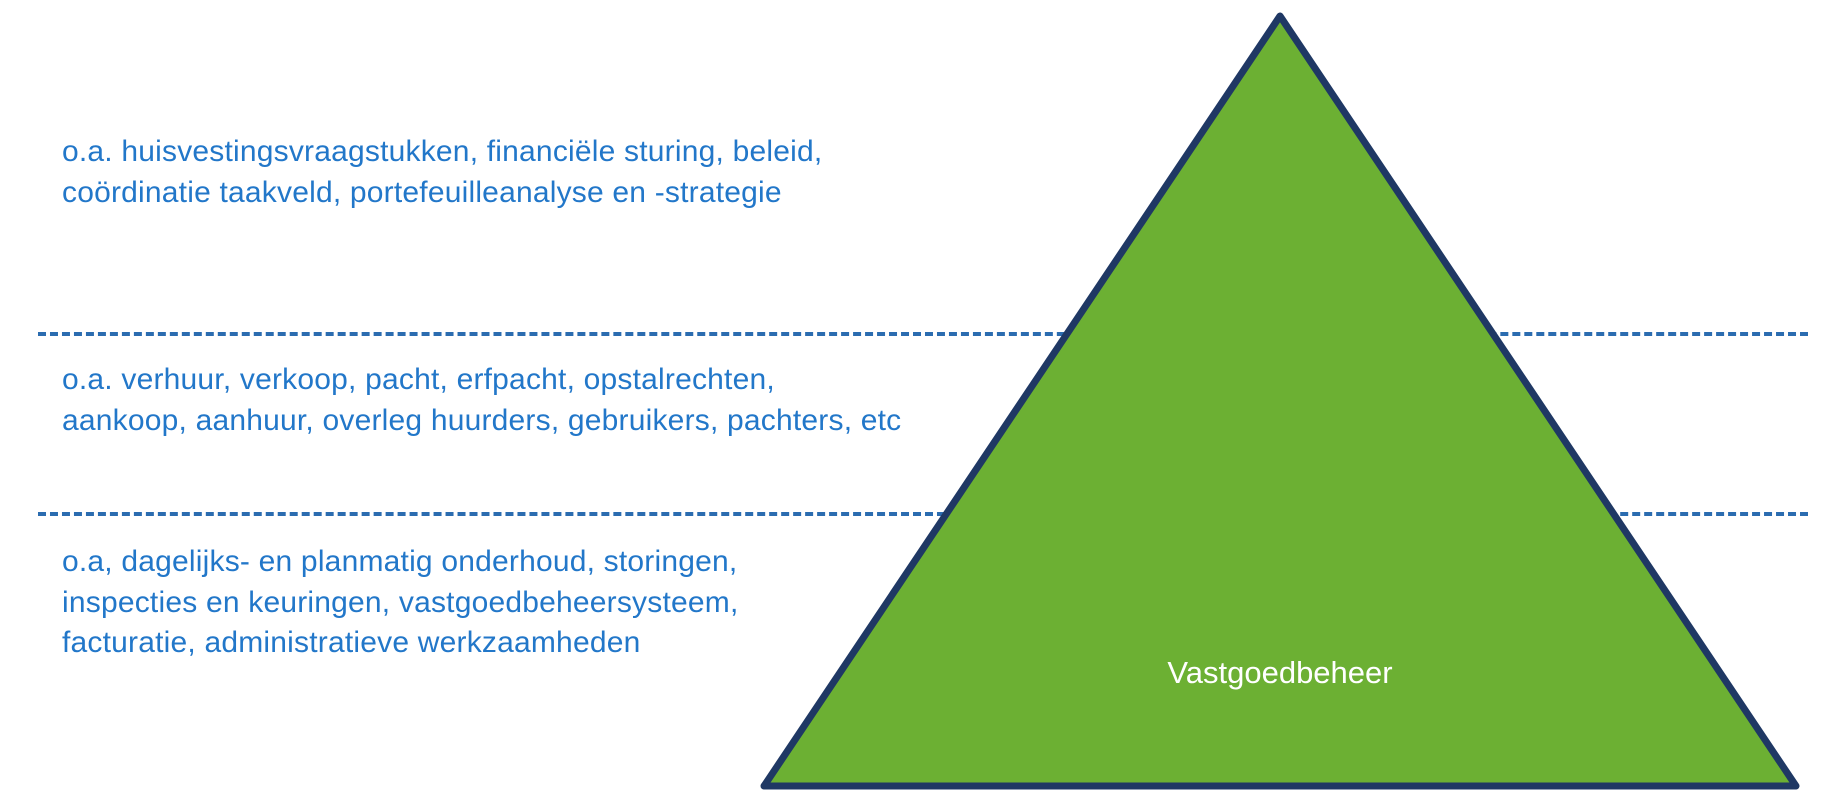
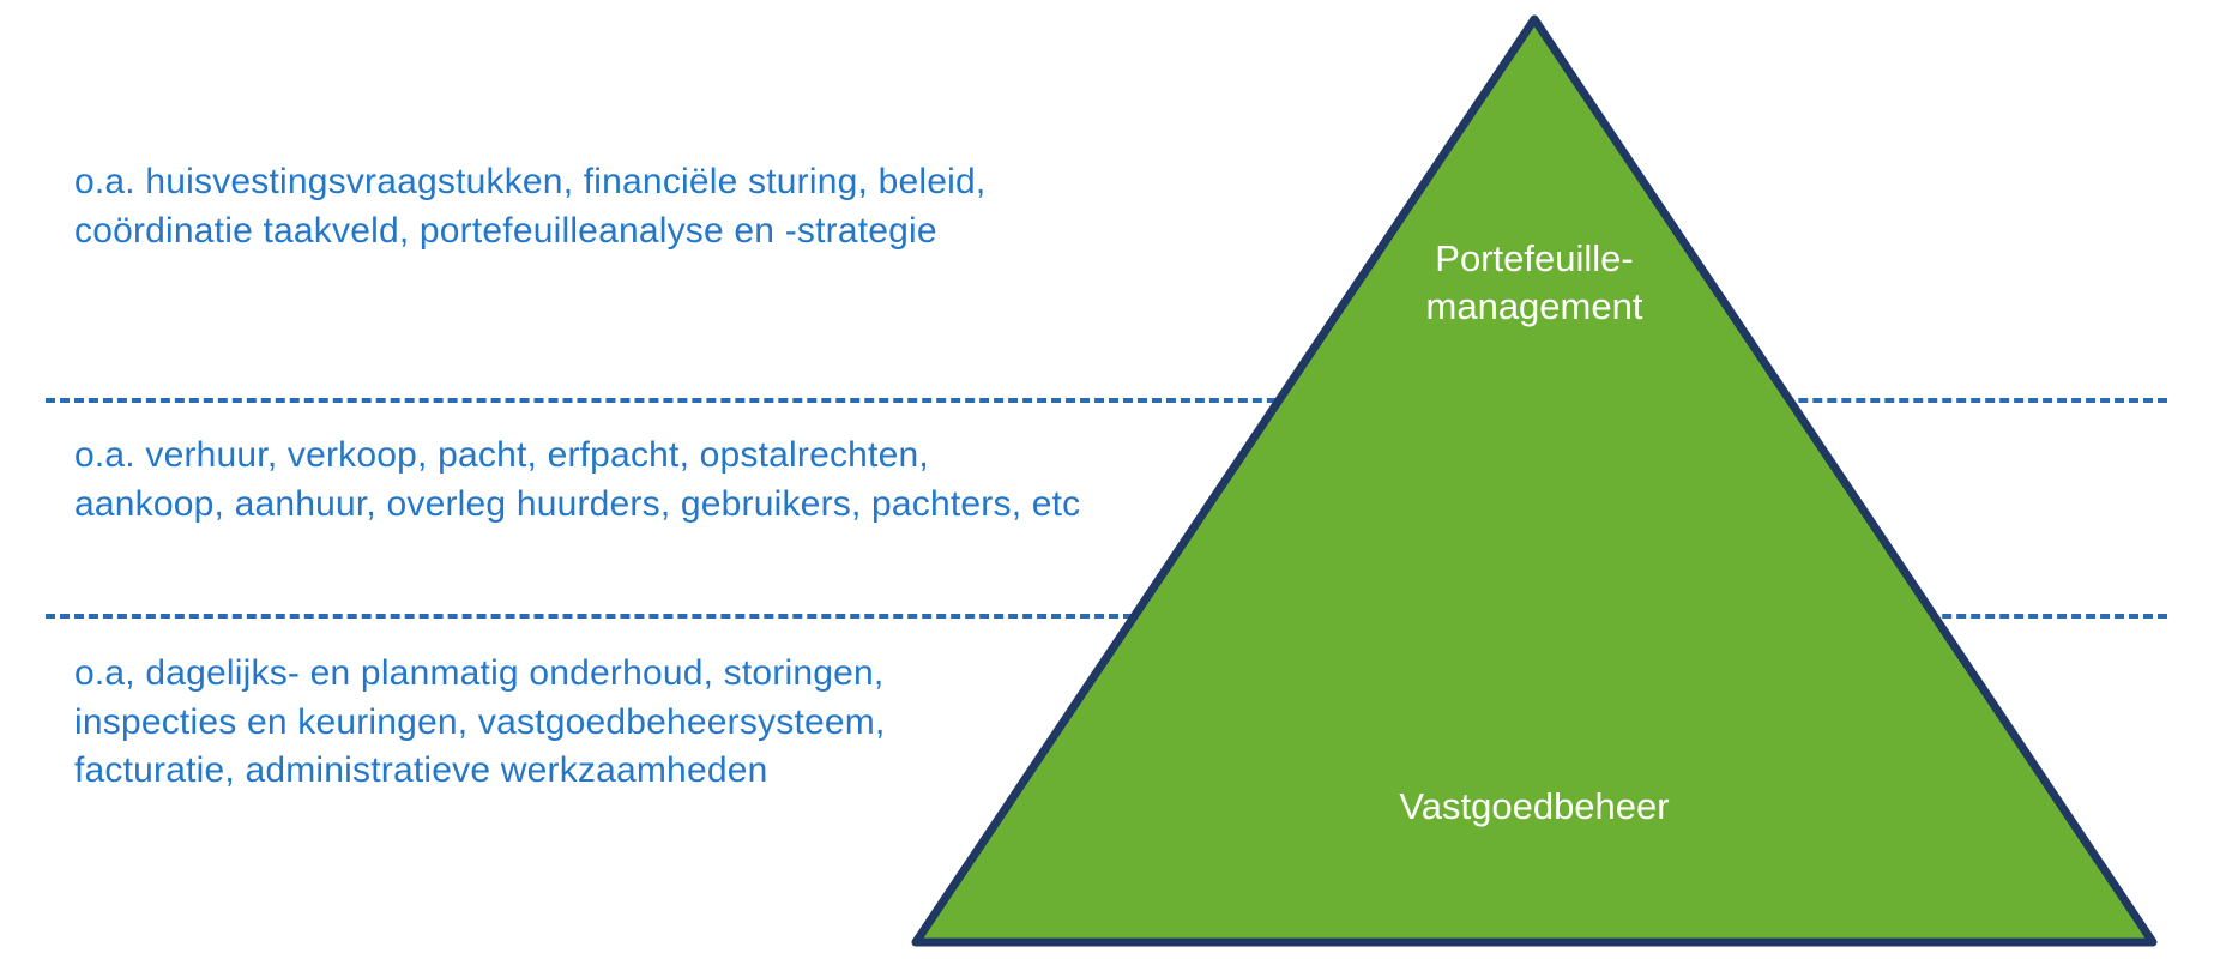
  o.a. huisvestingsvraagstukken, financiële sturing, beleid, coördinatie taakveld, portefeuilleanalyse en -strategie
  o.a. verhuur, verkoop, pacht, erfpacht, opstalrechten, aankoop, aanhuur, overleg huurders, gebruikers, pachters, etc
  o.a, dagelijks- en planmatig onderhoud, storingen, inspecties en keuringen, vastgoedbeheersysteem, facturatie, administratieve werkzaamheden
+ Portefeuille-
+ management
  Vastgoedbeheer
